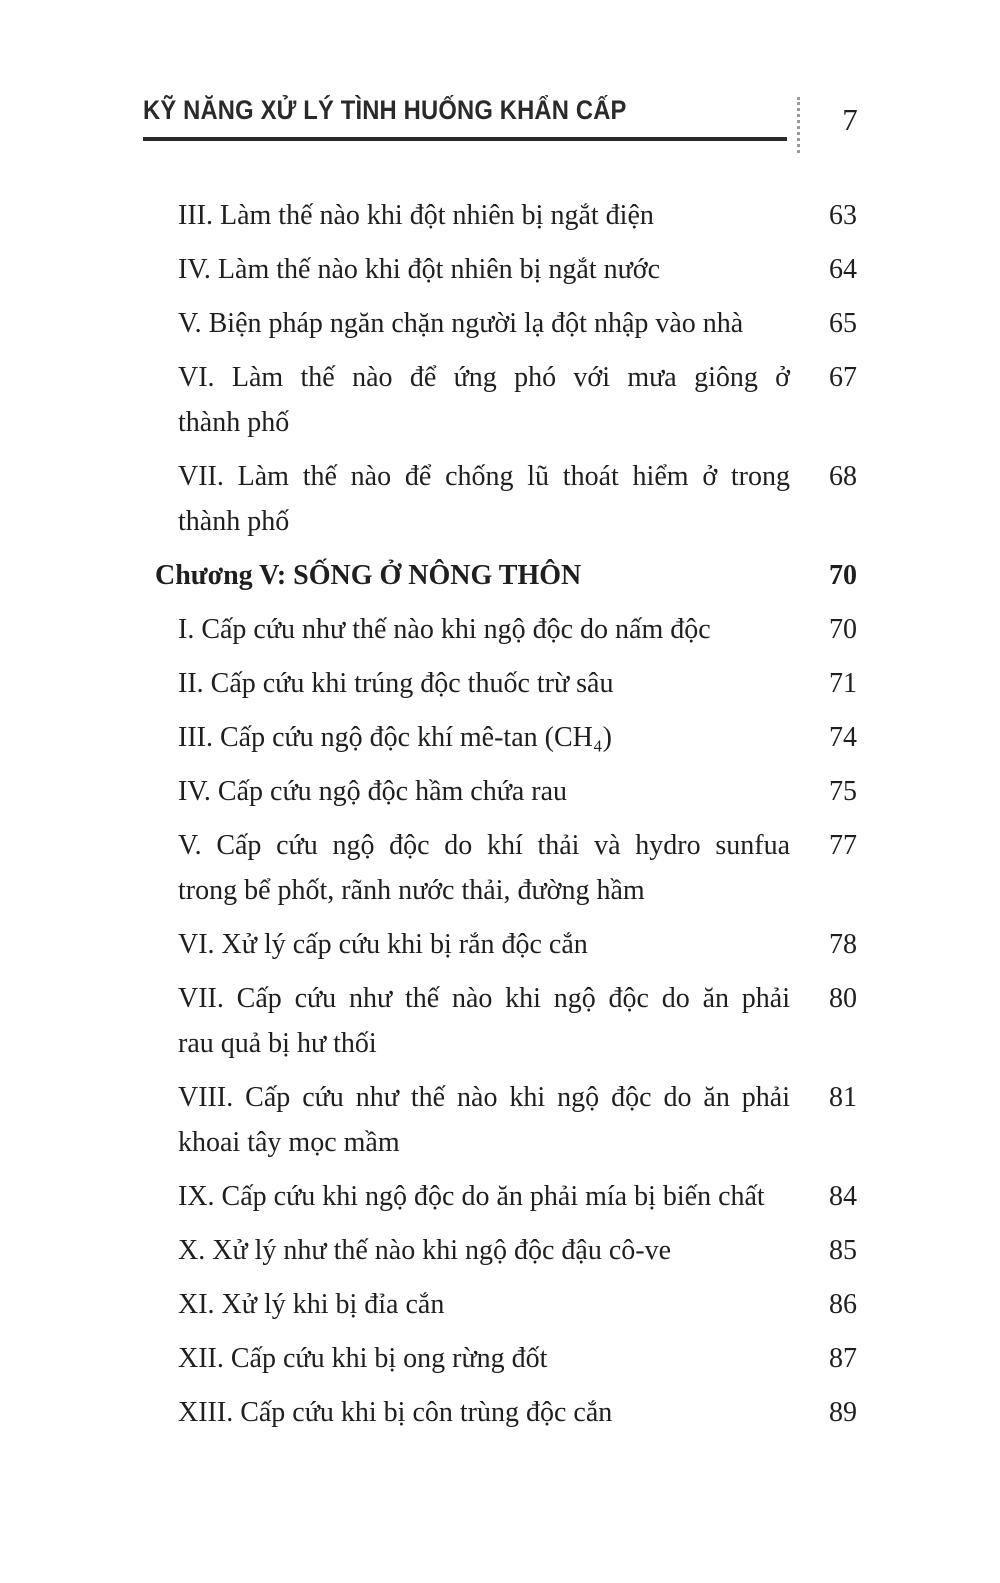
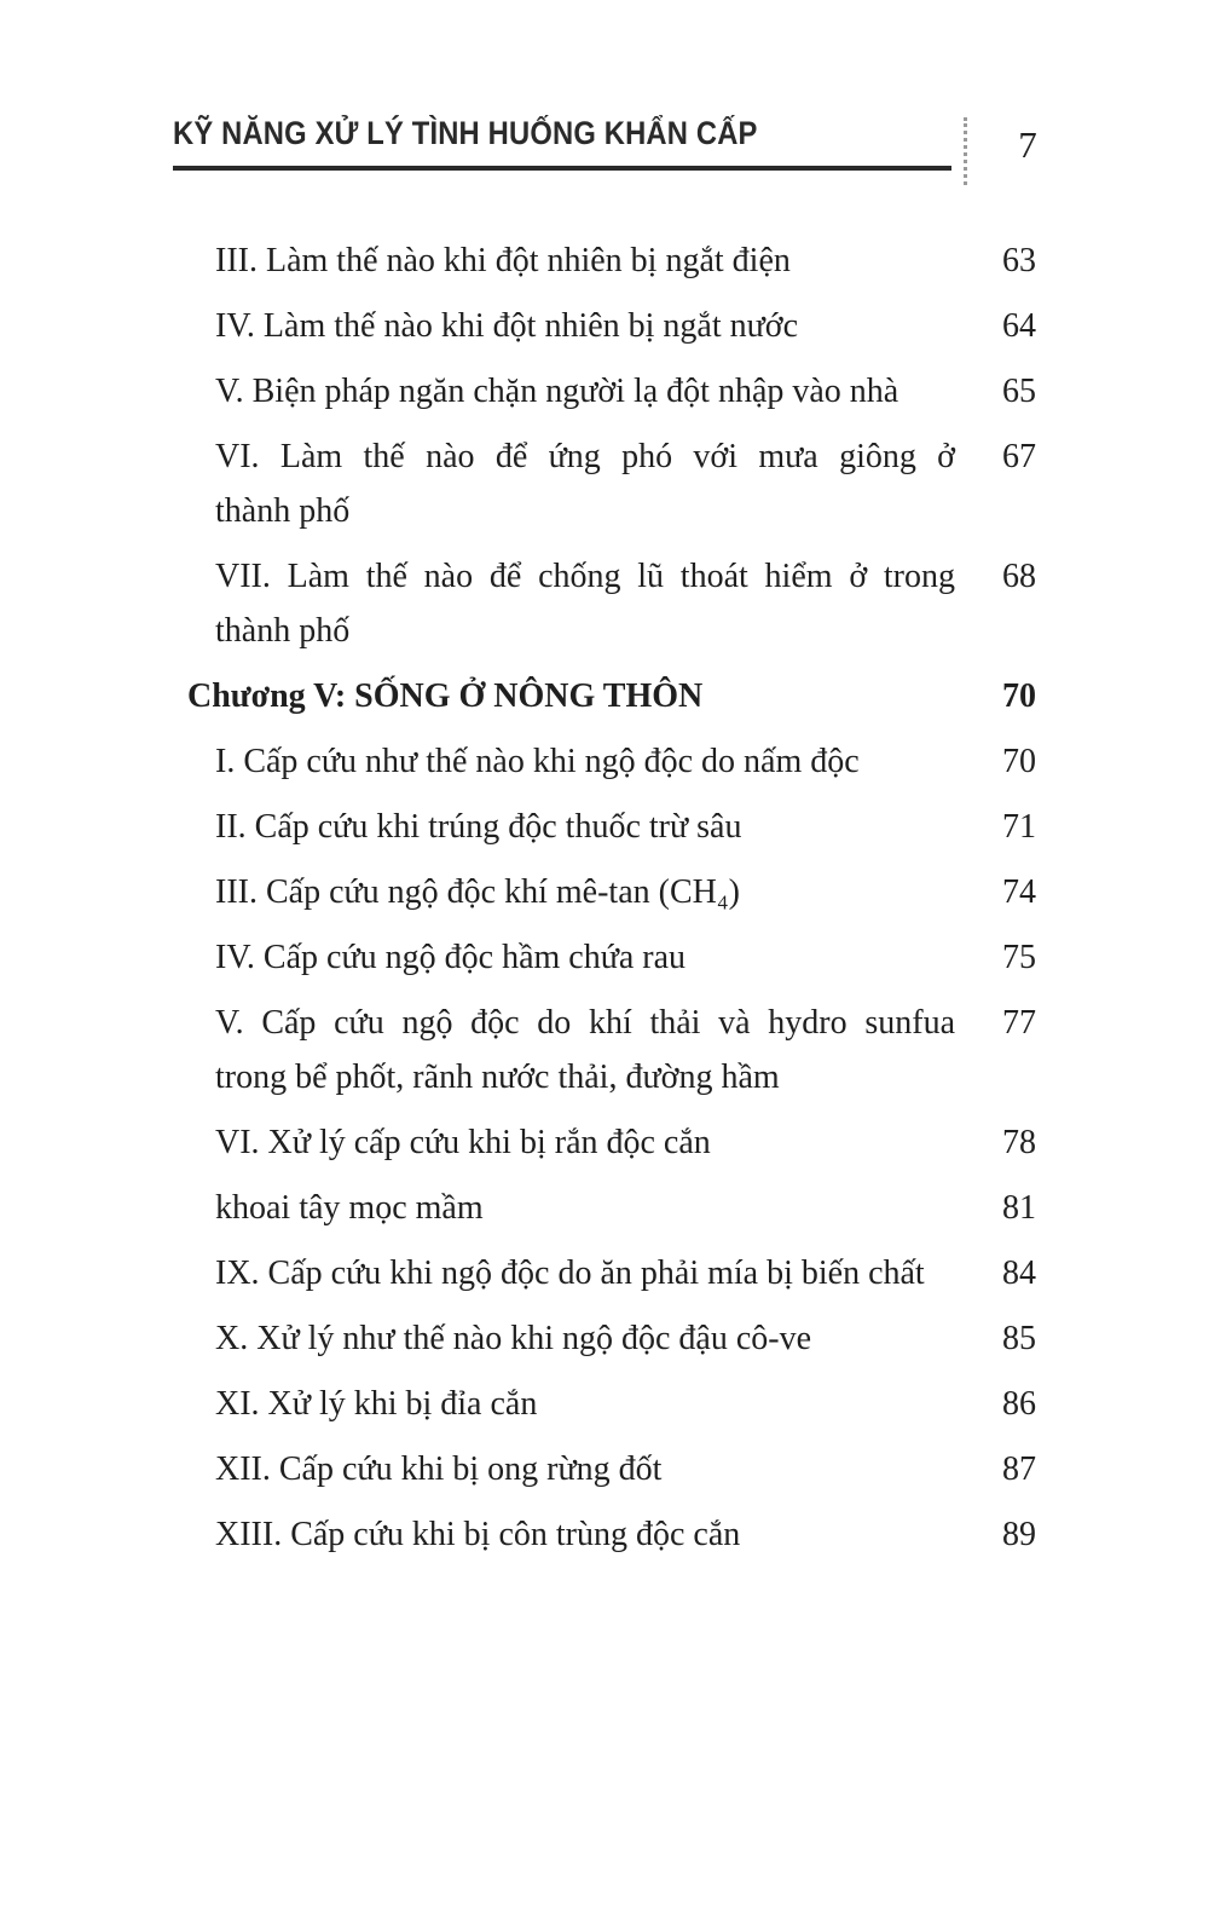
  KỸ NĂNG XỬ LÝ TÌNH HUỐNG KHẨN CẤP
  7
  III. Làm thế nào khi đột nhiên bị ngắt điện
  63
  IV. Làm thế nào khi đột nhiên bị ngắt nước
  64
  V. Biện pháp ngăn chặn người lạ đột nhập vào nhà
  65
  VI. Làm thế nào để ứng phó với mưa giông ở
  thành phố
  67
  VII. Làm thế nào để chống lũ thoát hiểm ở trong
  thành phố
  68
  Chương V: SỐNG Ở NÔNG THÔN
  70
  I. Cấp cứu như thế nào khi ngộ độc do nấm độc
  70
  II. Cấp cứu khi trúng độc thuốc trừ sâu
  71
  III. Cấp cứu ngộ độc khí mê-tan (CH₄)
  74
  IV. Cấp cứu ngộ độc hầm chứa rau
  75
  V. Cấp cứu ngộ độc do khí thải và hydro sunfua
  trong bể phốt, rãnh nước thải, đường hầm
  77
  VI. Xử lý cấp cứu khi bị rắn độc cắn
  78
- VII. Cấp cứu như thế nào khi ngộ độc do ăn phải
- rau quả bị hư thối
- 80
- VIII. Cấp cứu như thế nào khi ngộ độc do ăn phải
  khoai tây mọc mầm
  81
  IX. Cấp cứu khi ngộ độc do ăn phải mía bị biến chất
  84
  X. Xử lý như thế nào khi ngộ độc đậu cô-ve
  85
  XI. Xử lý khi bị đỉa cắn
  86
  XII. Cấp cứu khi bị ong rừng đốt
  87
  XIII. Cấp cứu khi bị côn trùng độc cắn
  89
